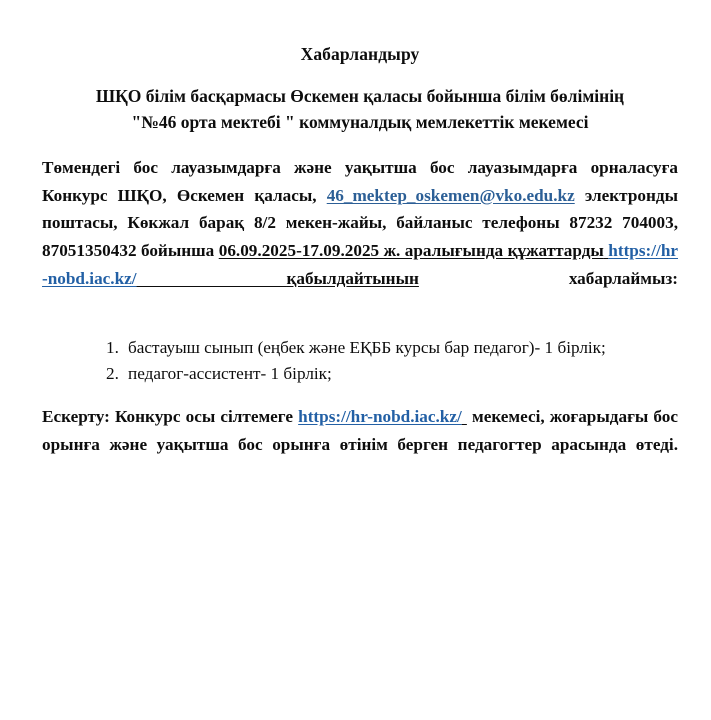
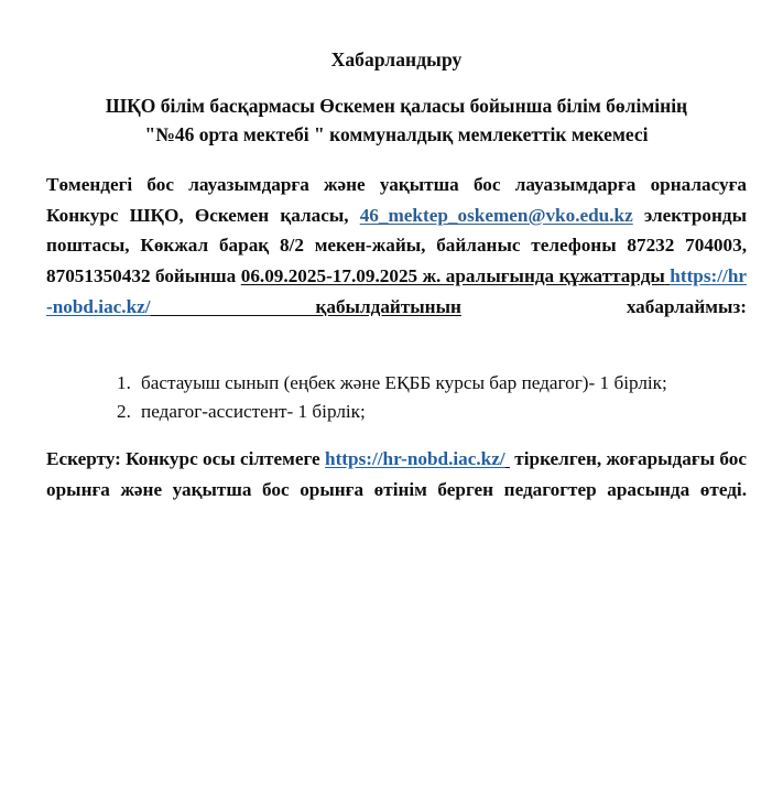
  Хабарландыру
  ШҚО білім басқармасы Өскемен қаласы бойынша білім бөлімінің
  "№46 орта мектебі " коммуналдық мемлекеттік мекемесі
  Төмендегі бос лауазымдарға және уақытша бос лауазымдарға орналасуға Конкурс ШҚО, Өскемен қаласы, 46_mektep_oskemen@vko.edu.kz электронды поштасы, Көкжал барақ 8/2 мекен-жайы, байланыс телефоны 87232 704003, 87051350432 бойынша 06.09.2025-17.09.2025 ж. аралығында құжаттарды https://hr-nobd.iac.kz/ қабылдайтынын хабарлаймыз:
  1. бастауыш сынып (еңбек және ЕҚББ курсы бар педагог)- 1 бірлік;
  2. педагог-ассистент- 1 бірлік;
- Ескерту: Конкурс осы сілтемеге https://hr-nobd.iac.kz/ мекемесі, жоғарыдағы бос орынға және уақытша бос орынға өтінім берген педагогтер арасында өтеді.
+ Ескерту: Конкурс осы сілтемеге https://hr-nobd.iac.kz/ тіркелген, жоғарыдағы бос орынға және уақытша бос орынға өтінім берген педагогтер арасында өтеді.
